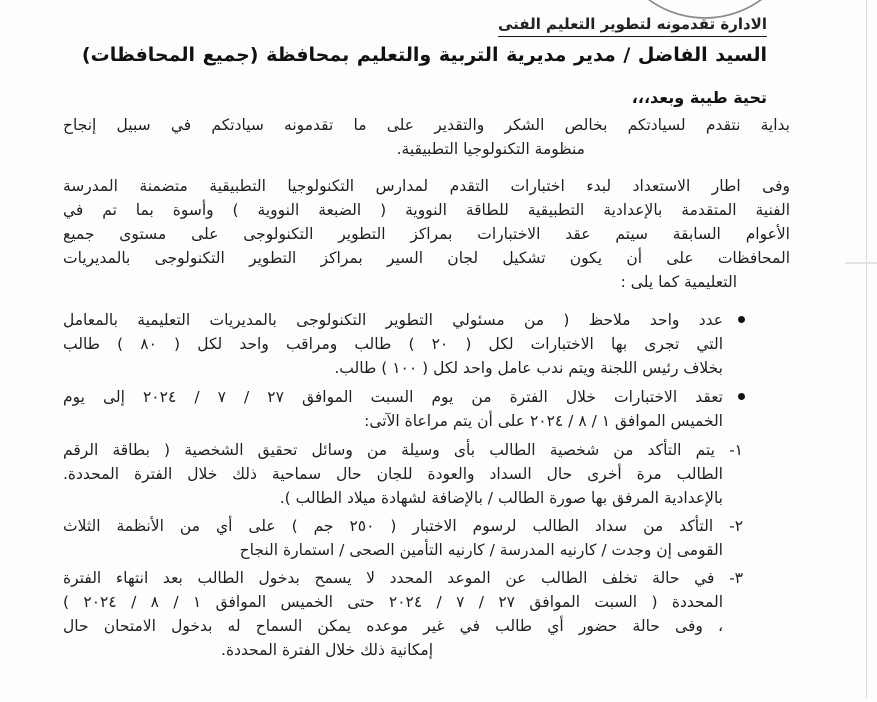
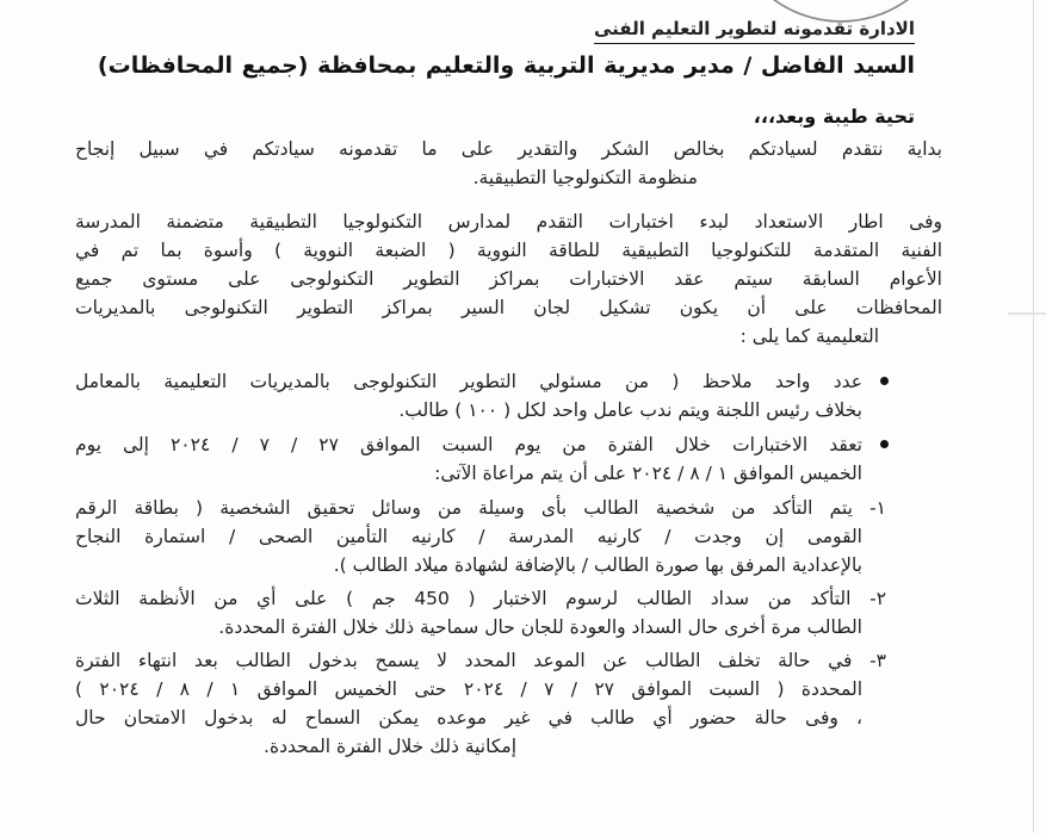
  الادارة تقدمونه لتطوير التعليم الفنى
  السيد الفاضل / مدير مديرية التربية والتعليم بمحافظة (جميع المحافظات)
  تحية طيبة وبعد،،،
  بداية نتقدم لسيادتكم بخالص الشكر والتقدير على ما تقدمونه سيادتكم في سبيل إنجاح
  منظومة التكنولوجيا التطبيقية.
  وفى اطار الاستعداد لبدء اختبارات التقدم لمدارس التكنولوجيا التطبيقية متضمنة المدرسة
- الفنية المتقدمة بالإعدادية التطبيقية للطاقة النووية ( الضبعة النووية ) وأسوة بما تم في
+ الفنية المتقدمة للتكنولوجيا التطبيقية للطاقة النووية ( الضبعة النووية ) وأسوة بما تم في
  الأعوام السابقة سيتم عقد الاختبارات بمراكز التطوير التكنولوجى على مستوى جميع
  المحافظات على أن يكون تشكيل لجان السير بمراكز التطوير التكنولوجى بالمديريات
  التعليمية كما يلى :
  عدد واحد ملاحظ ( من مسئولي التطوير التكنولوجى بالمديريات التعليمية بالمعامل
- التي تجرى بها الاختبارات لكل ( ٢٠ ) طالب ومراقب واحد لكل ( ٨٠ ) طالب
  بخلاف رئيس اللجنة ويتم ندب عامل واحد لكل ( ١٠٠ ) طالب.
  تعقد الاختبارات خلال الفترة من يوم السبت الموافق ٢٧ / ٧ / ٢٠٢٤ إلى يوم
  الخميس الموافق ١ / ٨ / ٢٠٢٤ على أن يتم مراعاة الآتى:
  ١- يتم التأكد من شخصية الطالب بأى وسيلة من وسائل تحقيق الشخصية ( بطاقة الرقم
- الطالب مرة أخرى حال السداد والعودة للجان حال سماحية ذلك خلال الفترة المحددة.
+ القومى إن وجدت / كارنيه المدرسة / كارنيه التأمين الصحى / استمارة النجاح
  بالإعدادية المرفق بها صورة الطالب / بالإضافة لشهادة ميلاد الطالب ).
- ٢- التأكد من سداد الطالب لرسوم الاختبار ( ٢٥٠ جم ) على أي من الأنظمة الثلاث
+ ٢- التأكد من سداد الطالب لرسوم الاختبار ( 450 جم ) على أي من الأنظمة الثلاث
- القومى إن وجدت / كارنيه المدرسة / كارنيه التأمين الصحى / استمارة النجاح
+ الطالب مرة أخرى حال السداد والعودة للجان حال سماحية ذلك خلال الفترة المحددة.
  ٣- في حالة تخلف الطالب عن الموعد المحدد لا يسمح بدخول الطالب بعد انتهاء الفترة
  المحددة ( السبت الموافق ٢٧ / ٧ / ٢٠٢٤ حتى الخميس الموافق ١ / ٨ / ٢٠٢٤ )
  ، وفى حالة حضور أي طالب في غير موعده يمكن السماح له بدخول الامتحان حال
  إمكانية ذلك خلال الفترة المحددة.
